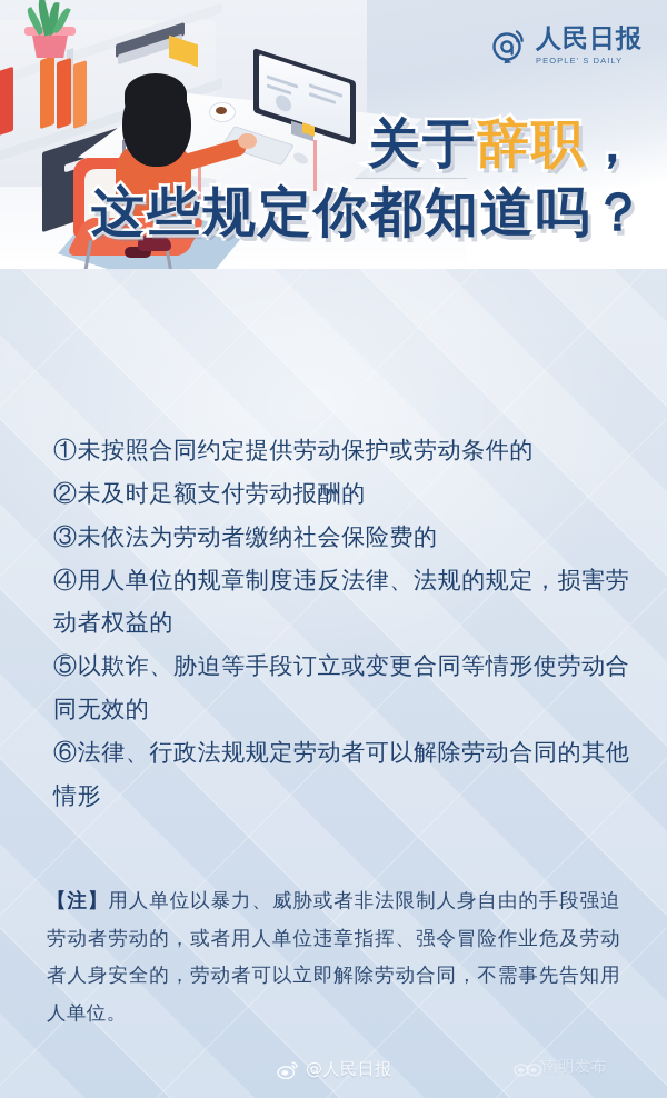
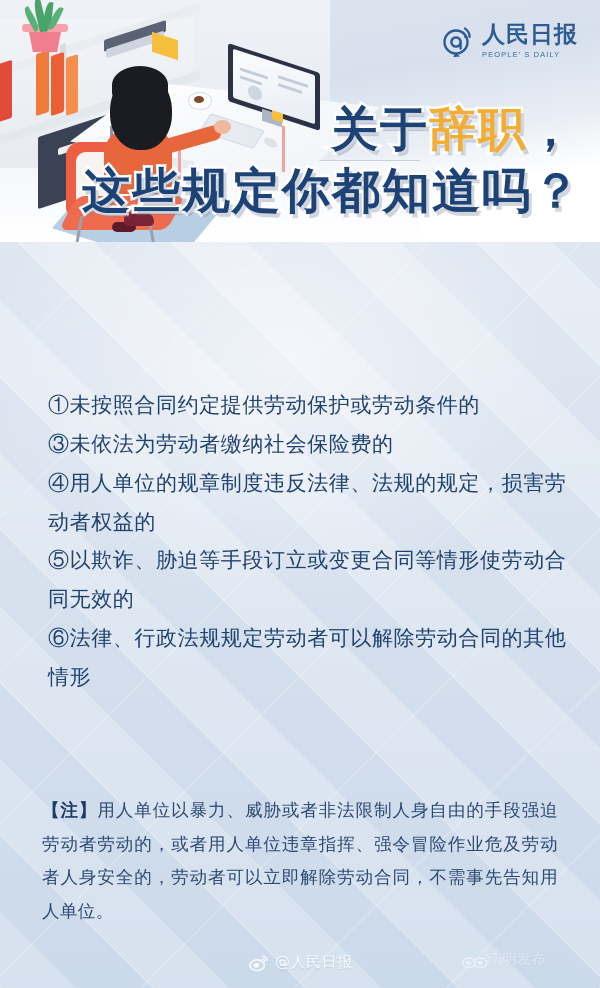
  人民日报
  PEOPLE' S DAILY
  关于辞职，
  这些规定你都知道吗？
  ①未按照合同约定提供劳动保护或劳动条件的
- ②未及时足额支付劳动报酬的
  ③未依法为劳动者缴纳社会保险费的
  ④用人单位的规章制度违反法律、法规的规定，损害劳动者权益的
  ⑤以欺诈、胁迫等手段订立或变更合同等情形使劳动合同无效的
  ⑥法律、行政法规规定劳动者可以解除劳动合同的其他情形
  【注】用人单位以暴力、威胁或者非法限制人身自由的手段强迫劳动者劳动的，或者用人单位违章指挥、强令冒险作业危及劳动者人身安全的，劳动者可以立即解除劳动合同，不需事先告知用人单位。
  @人民日报
  南明发布
